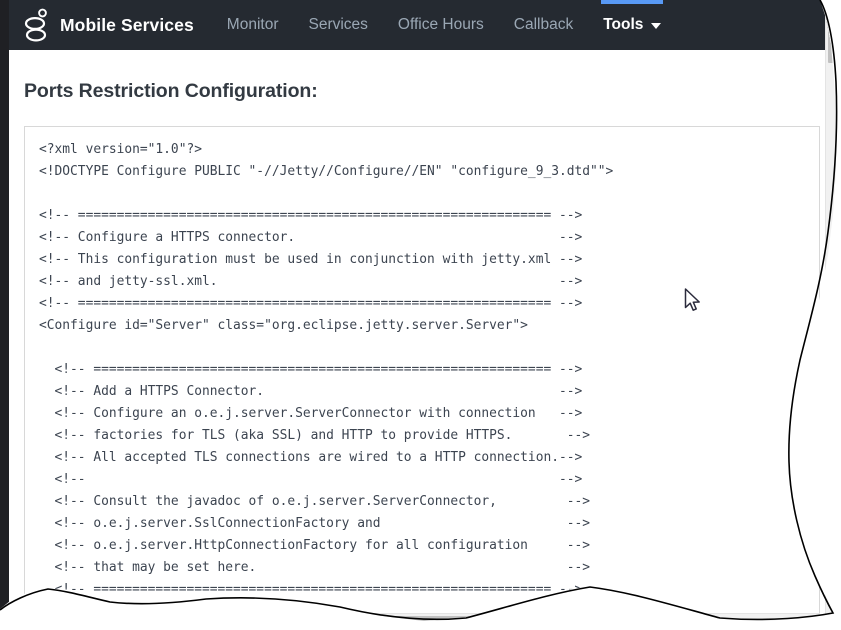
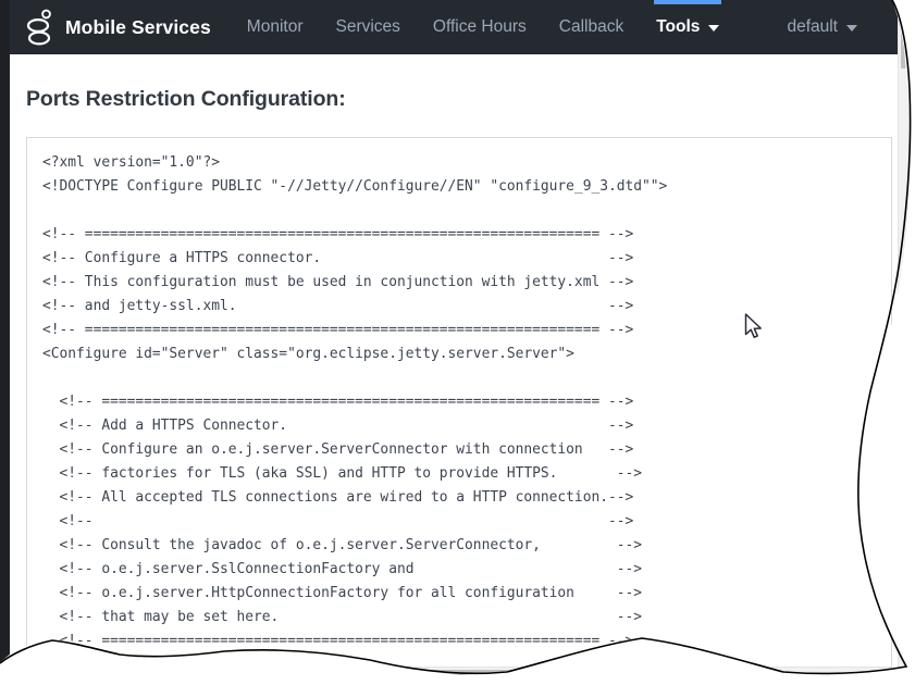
  Mobile Services
  Monitor
  Services
  Office Hours
  Callback
  Tools
+ default
  Ports Restriction Configuration:
  <?xml version="1.0"?>
  <!DOCTYPE Configure PUBLIC "-//Jetty//Configure//EN" "configure_9_3.dtd"">
  <!-- ============================================================= -->
  <!-- Configure a HTTPS connector. -->
  <!-- This configuration must be used in conjunction with jetty.xml -->
  <!-- and jetty-ssl.xml. -->
  <!-- ============================================================= -->
  <Configure id="Server" class="org.eclipse.jetty.server.Server">
  <!-- =========================================================== -->
  <!-- Add a HTTPS Connector. -->
  <!-- Configure an o.e.j.server.ServerConnector with connection -->
  <!-- factories for TLS (aka SSL) and HTTP to provide HTTPS. -->
  <!-- All accepted TLS connections are wired to a HTTP connection.-->
  <!-- -->
  <!-- Consult the javadoc of o.e.j.server.ServerConnector, -->
  <!-- o.e.j.server.SslConnectionFactory and -->
  <!-- o.e.j.server.HttpConnectionFactory for all configuration -->
  <!-- that may be set here. -->
  !-- =========================================================== -
